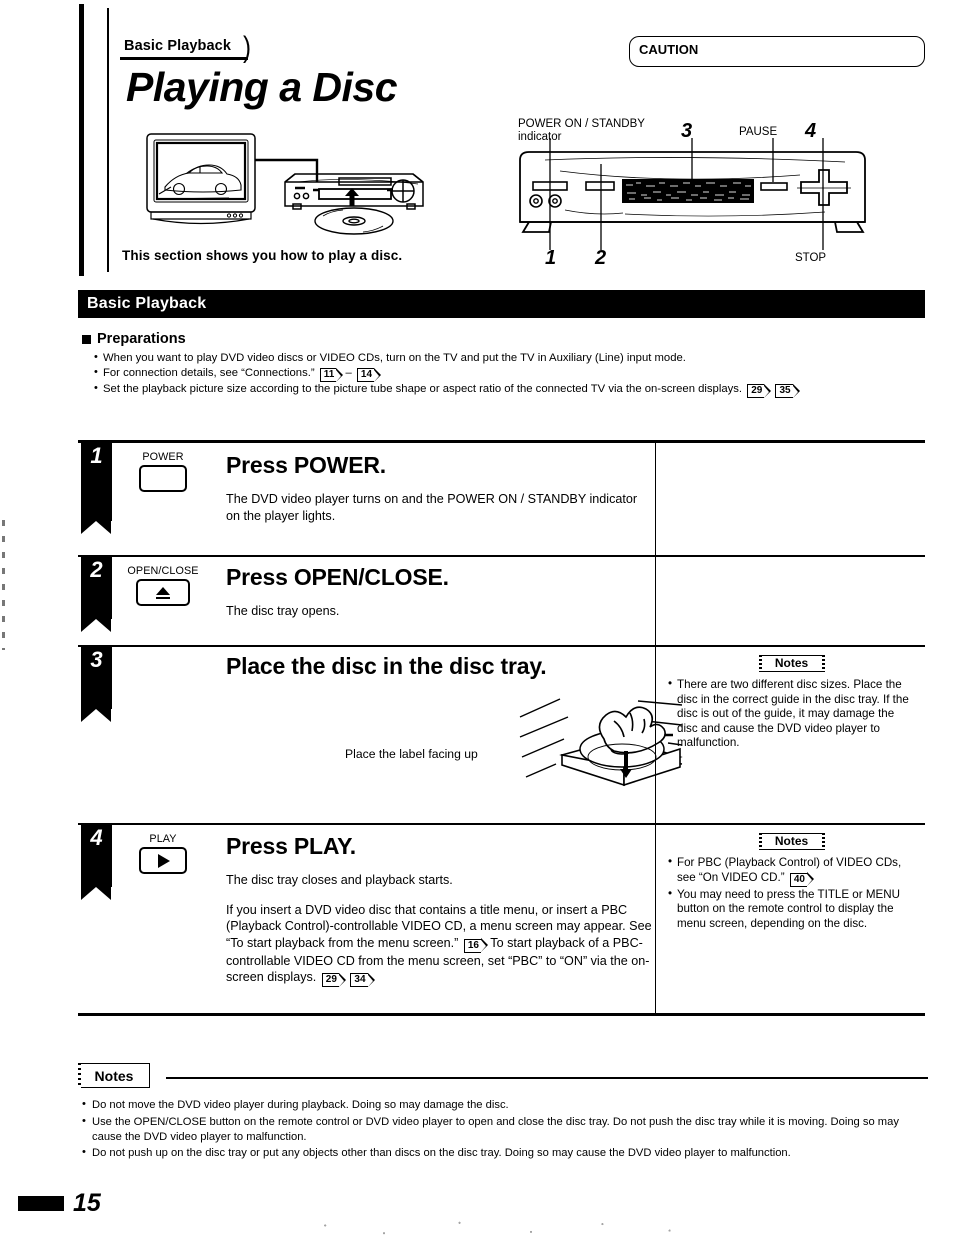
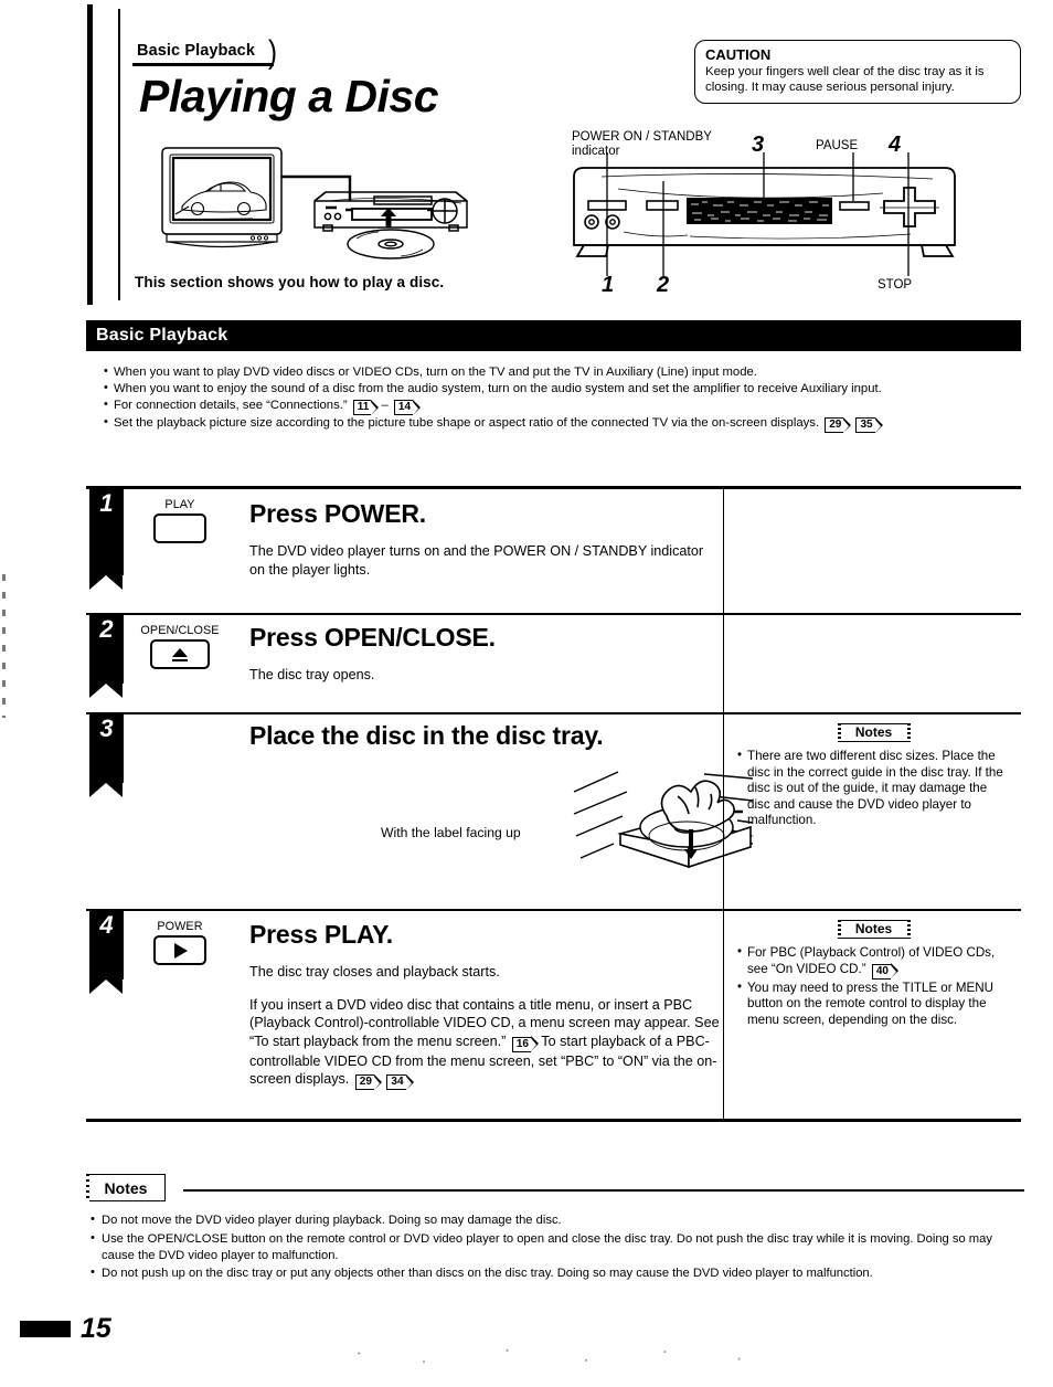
  Basic Playback
  )
  Playing a Disc
  This section shows you how to play a disc.
  CAUTION
+ Keep your fingers well clear of the disc tray as it is closing. It may cause serious personal injury.
  POWER ON / STANDBY
  indicator
  3
  PAUSE
  4
  1
  2
  STOP
  Basic Playback
- Preparations
  When you want to play DVD video discs or VIDEO CDs, turn on the TV and put the TV in Auxiliary (Line) input mode.
+ When you want to enjoy the sound of a disc from the audio system, turn on the audio system and set the amplifier to receive Auxiliary input.
  For connection details, see “Connections.” 11 – 14
  Set the playback picture size according to the picture tube shape or aspect ratio of the connected TV via the on-screen displays. 29 35
  1
- POWER
+ PLAY
  Press POWER.
  The DVD video player turns on and the POWER ON / STANDBY indicator on the player lights.
  2
  OPEN/CLOSE
  Press OPEN/CLOSE.
  The disc tray opens.
  3
  Place the disc in the disc tray.
- Place the label facing up
+ With the label facing up
  Notes
  There are two different disc sizes. Place the disc in the correct guide in the disc tray. If the disc is out of the guide, it may damage the disc and cause the DVD video player to malfunction.
  4
- PLAY
+ POWER
  Press PLAY.
  The disc tray closes and playback starts.
  If you insert a DVD video disc that contains a title menu, or insert a PBC (Playback Control)-controllable VIDEO CD, a menu screen may appear. See “To start playback from the menu screen.” 16 To start playback of a PBC-controllable VIDEO CD from the menu screen, set “PBC” to “ON” via the on-screen displays. 29 34
  Notes
  For PBC (Playback Control) of VIDEO CDs, see “On VIDEO CD.” 40
  You may need to press the TITLE or MENU button on the remote control to display the menu screen, depending on the disc.
  Notes
  Do not move the DVD video player during playback. Doing so may damage the disc.
  Use the OPEN/CLOSE button on the remote control or DVD video player to open and close the disc tray. Do not push the disc tray while it is moving. Doing so may cause the DVD video player to malfunction.
  Do not push up on the disc tray or put any objects other than discs on the disc tray. Doing so may cause the DVD video player to malfunction.
  15
